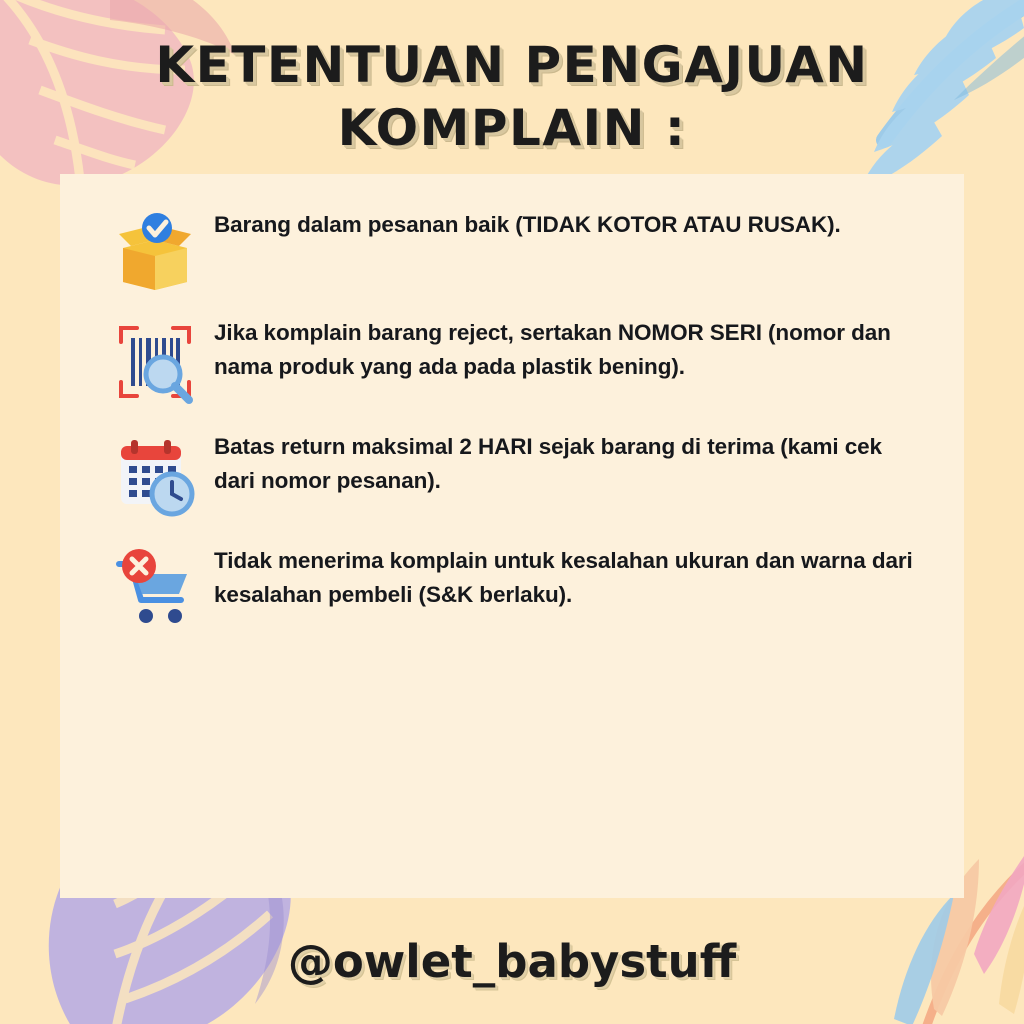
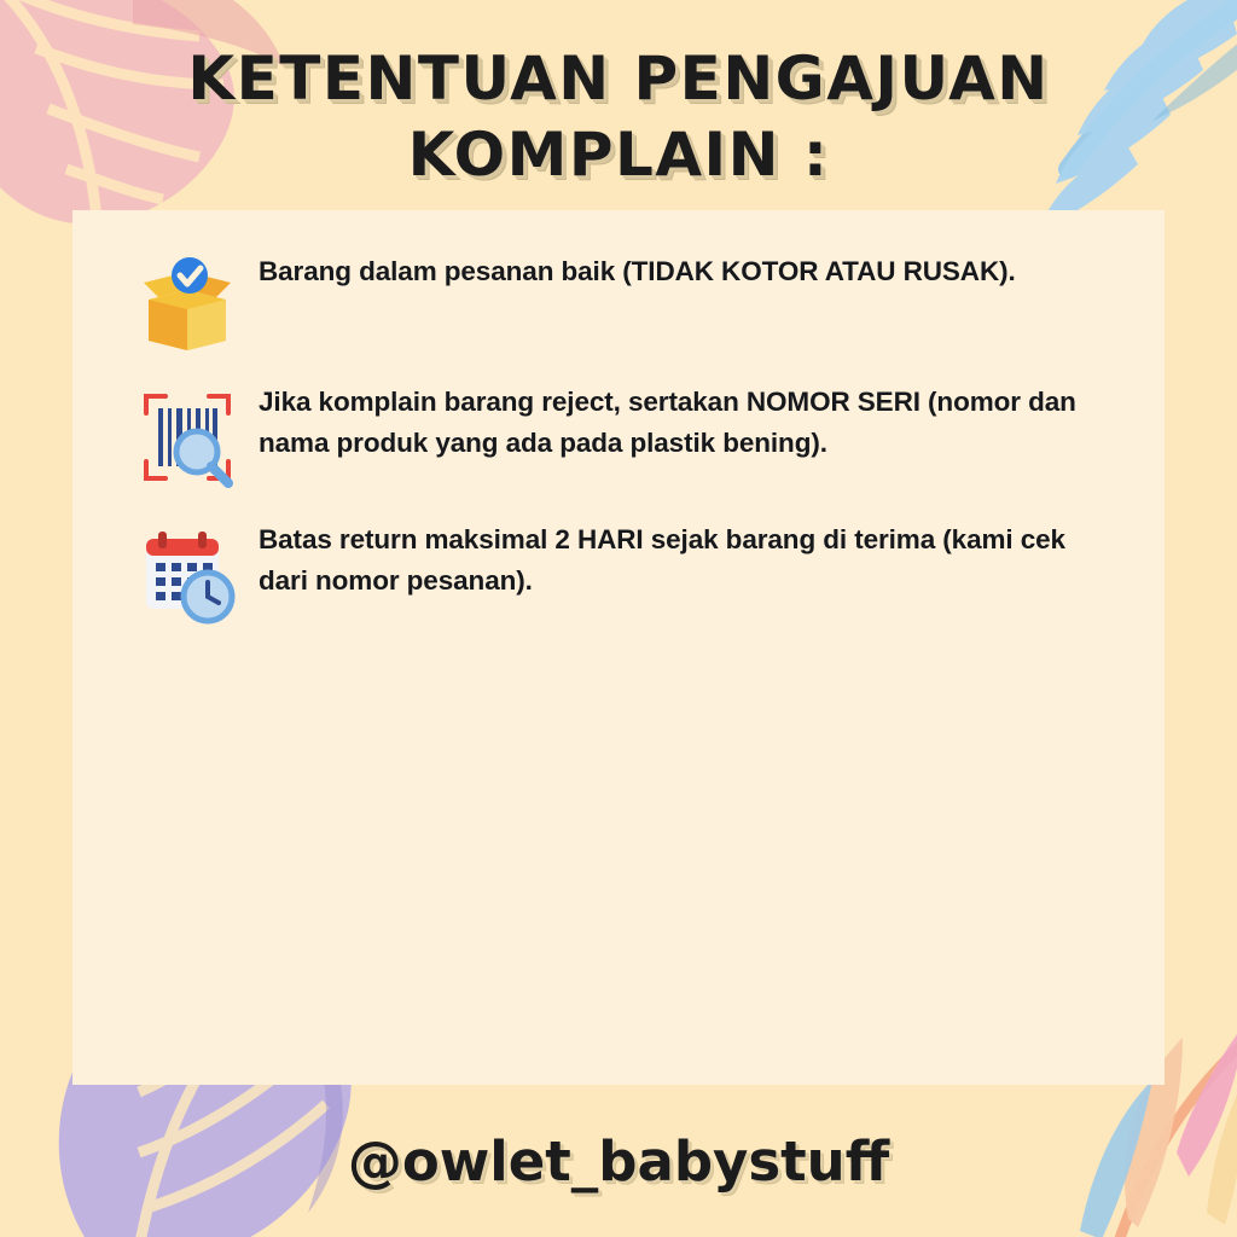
  KETENTUAN PENGAJUAN
  KOMPLAIN :
  Barang dalam pesanan baik (TIDAK KOTOR ATAU RUSAK).
  Jika komplain barang reject, sertakan NOMOR SERI (nomor dan nama produk yang ada pada plastik bening).
  Batas return maksimal 2 HARI sejak barang di terima (kami cek dari nomor pesanan).
- Tidak menerima komplain untuk kesalahan ukuran dan warna dari kesalahan pembeli (S&K berlaku).
  @owlet_babystuff
